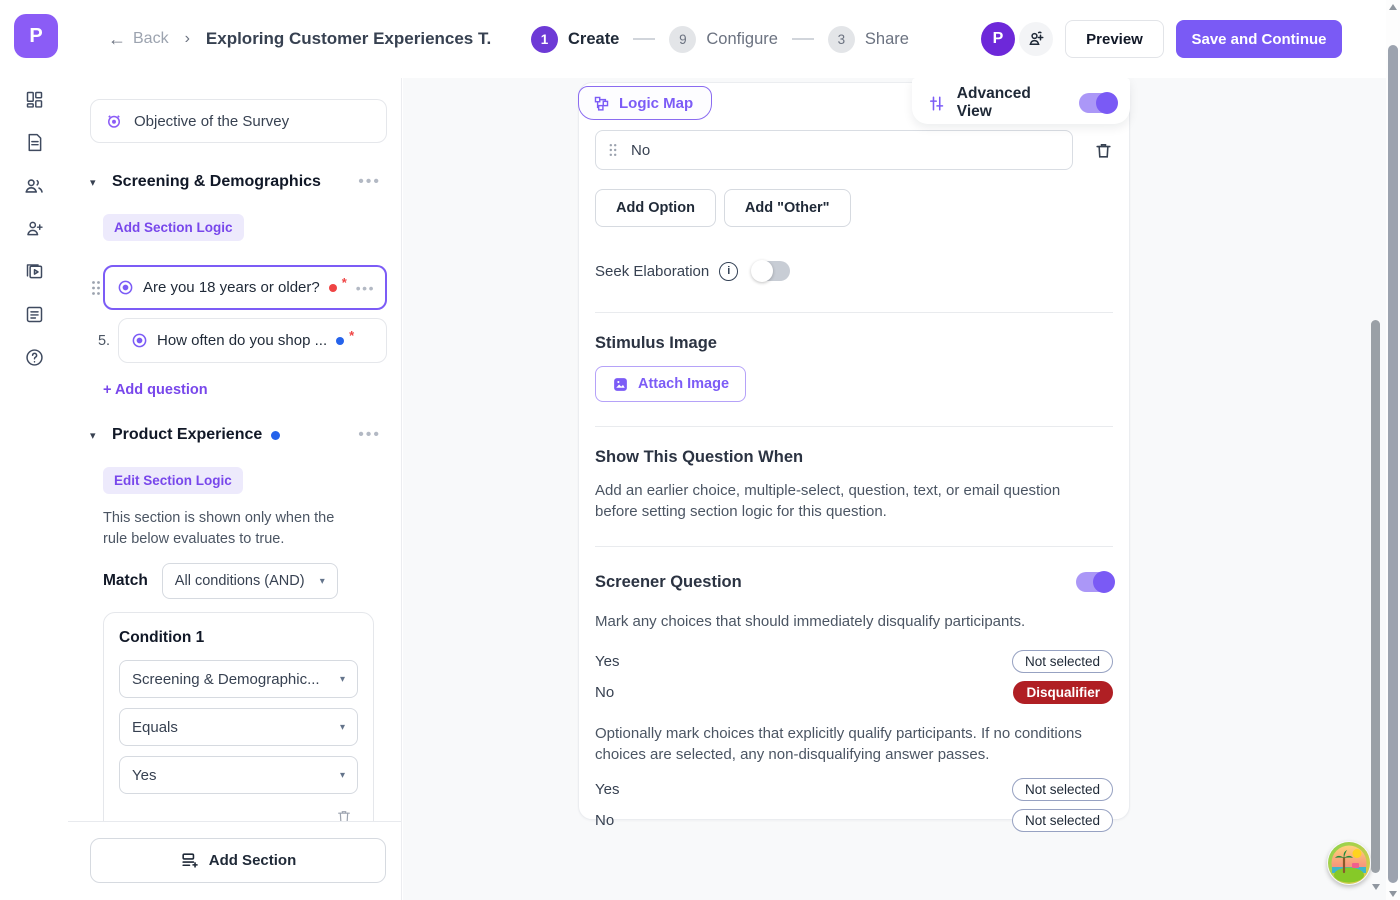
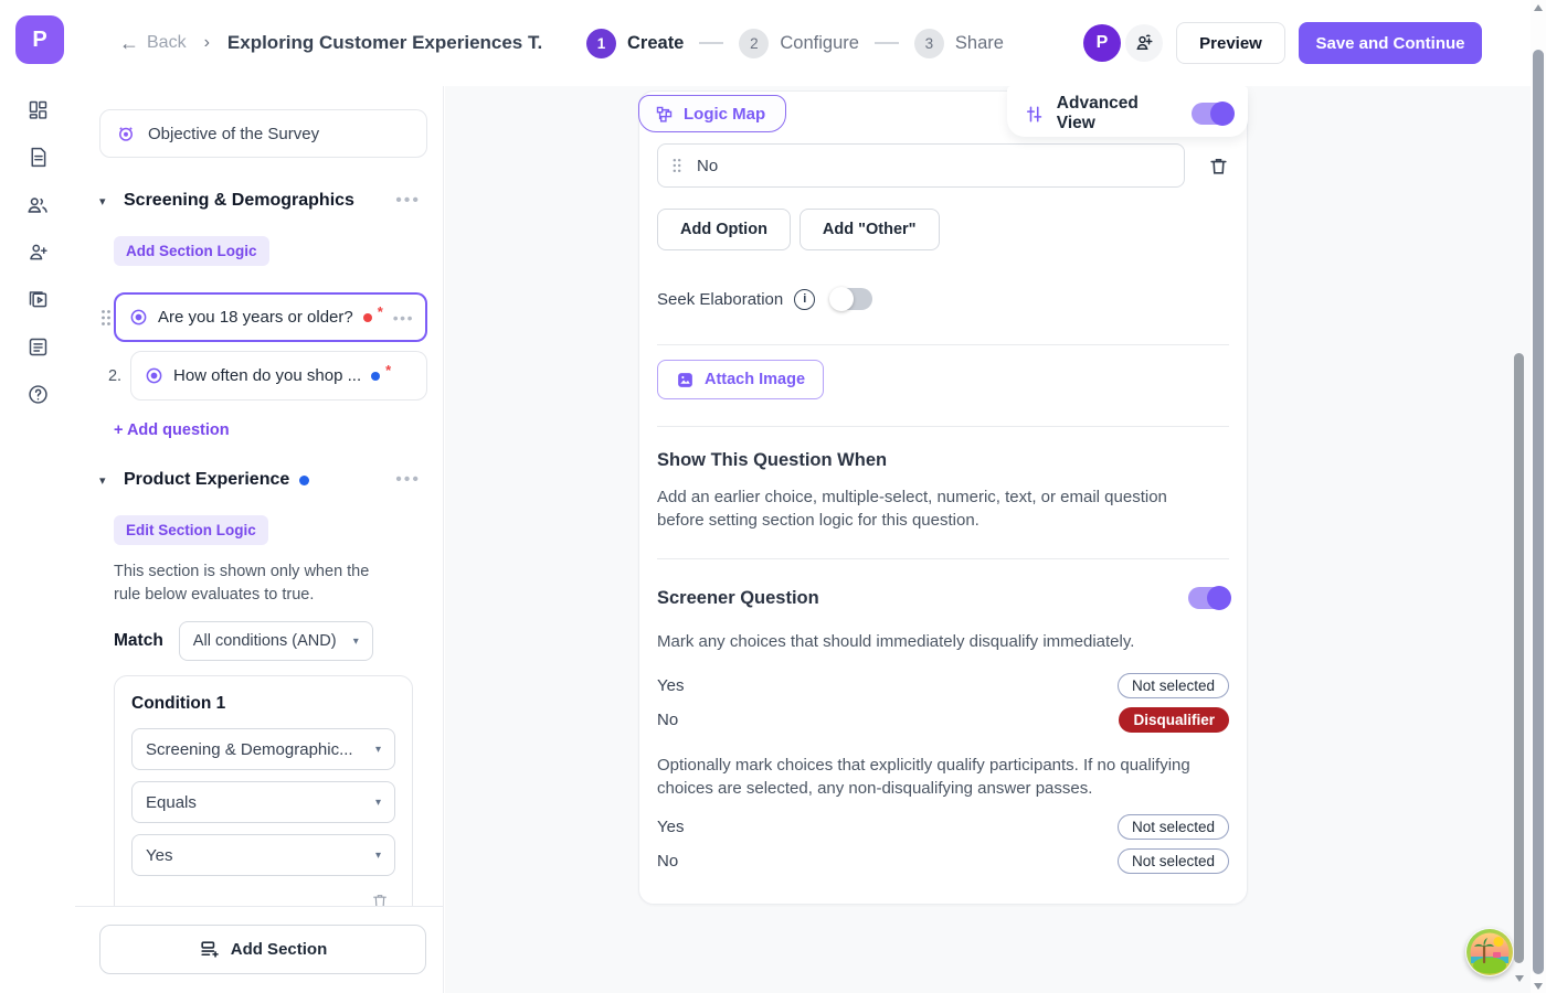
  P
  ←
  Back
  ›
  Exploring Customer Experiences T.
  1
  Create
- 9
+ 2
  Configure
  3
  Share
  P
  Preview
  Save and Continue
  Objective of the Survey
  ▾
  Screening & Demographics
  •••
  Add Section Logic
  Are you 18 years or older?
  *
  •••
- 5.
+ 2.
  How often do you shop ...
  *
  + Add question
  ▾
  Product Experience
  •••
  Edit Section Logic
  This section is shown only when the rule below evaluates to true.
  Match
  All conditions (AND)
  ▾
  Condition 1
  Screening & Demographic...
  ▾
  Equals
  ▾
  Yes
  ▾
  Add Section
  Logic Map
  Advanced View
  No
  Add Option
  Add "Other"
  Seek Elaboration
  i
- Stimulus Image
  Attach Image
  Show This Question When
- Add an earlier choice, multiple-select, question, text, or email question before setting section logic for this question.
+ Add an earlier choice, multiple-select, numeric, text, or email question before setting section logic for this question.
  Screener Question
- Mark any choices that should immediately disqualify participants.
+ Mark any choices that should immediately disqualify immediately.
  Yes
  Not selected
  No
  Disqualifier
- Optionally mark choices that explicitly qualify participants. If no conditions choices are selected, any non-disqualifying answer passes.
+ Optionally mark choices that explicitly qualify participants. If no qualifying choices are selected, any non-disqualifying answer passes.
  Yes
  Not selected
  No
  Not selected
